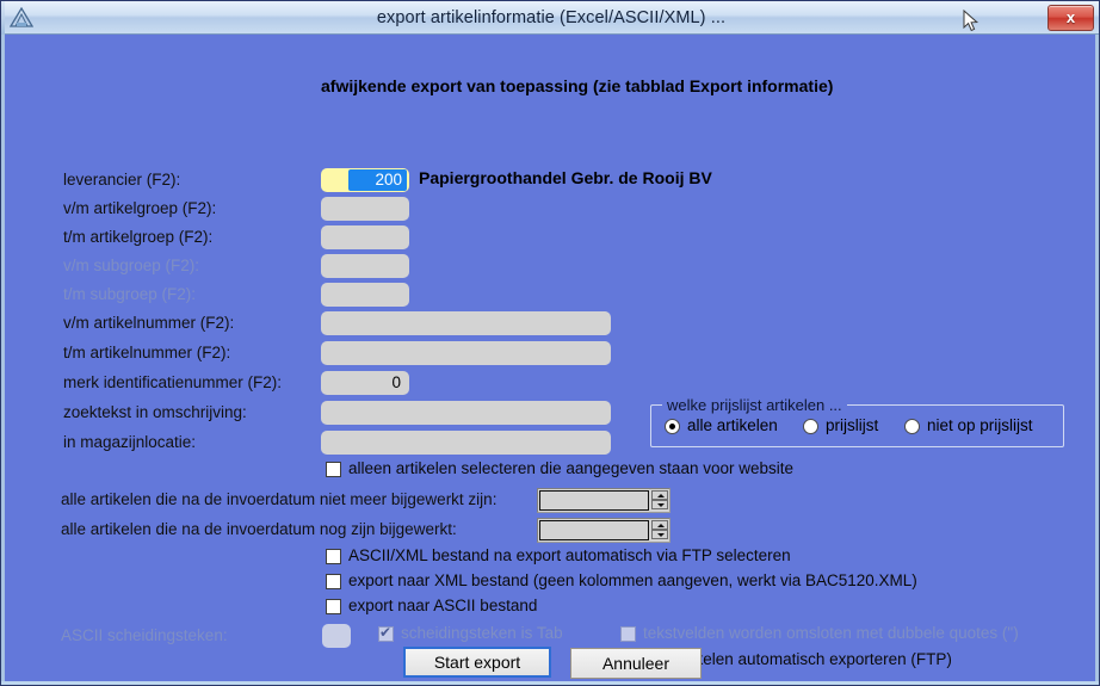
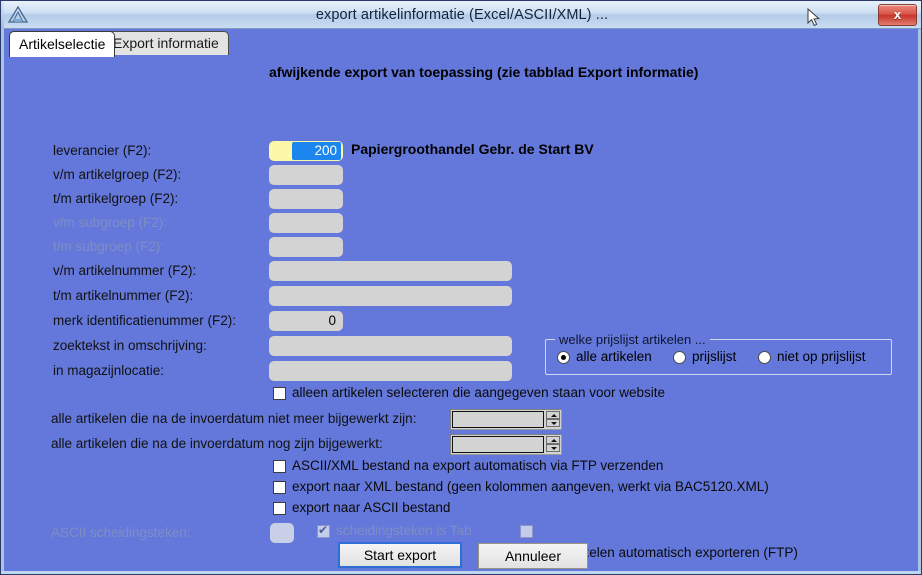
  export artikelinformatie (Excel/ASCII/XML) ...
  x
+ Artikelselectie
+ Export informatie
  afwijkende export van toepassing (zie tabblad Export informatie)
  leverancier (F2):
  200
- Papiergroothandel Gebr. de Rooij BV
+ Papiergroothandel Gebr. de Start BV
  v/m artikelgroep (F2):
  t/m artikelgroep (F2):
  v/m subgroep (F2):
  t/m subgroep (F2):
  v/m artikelnummer (F2):
  t/m artikelnummer (F2):
  merk identificatienummer (F2):
  0
  zoektekst in omschrijving:
  in magazijnlocatie:
  welke prijslijst artikelen ...
  alle artikelen
  prijslijst
  niet op prijslijst
  alleen artikelen selecteren die aangegeven staan voor website
  alle artikelen die na de invoerdatum niet meer bijgewerkt zijn:
  alle artikelen die na de invoerdatum nog zijn bijgewerkt:
- ASCII/XML bestand na export automatisch via FTP selecteren
+ ASCII/XML bestand na export automatisch via FTP verzenden
  export naar XML bestand (geen kolommen aangeven, werkt via BAC5120.XML)
  export naar ASCII bestand
  ASCII scheidingsteken:
  scheidingsteken is Tab
- tekstvelden worden omsloten met dubbele quotes (")
  elen automatisch exporteren (FTP)
  Start export
  Annuleer
